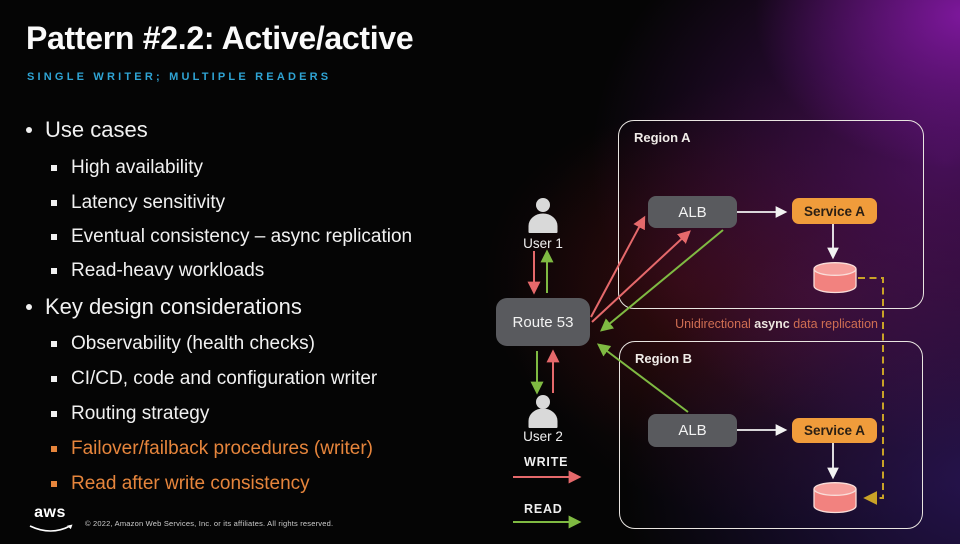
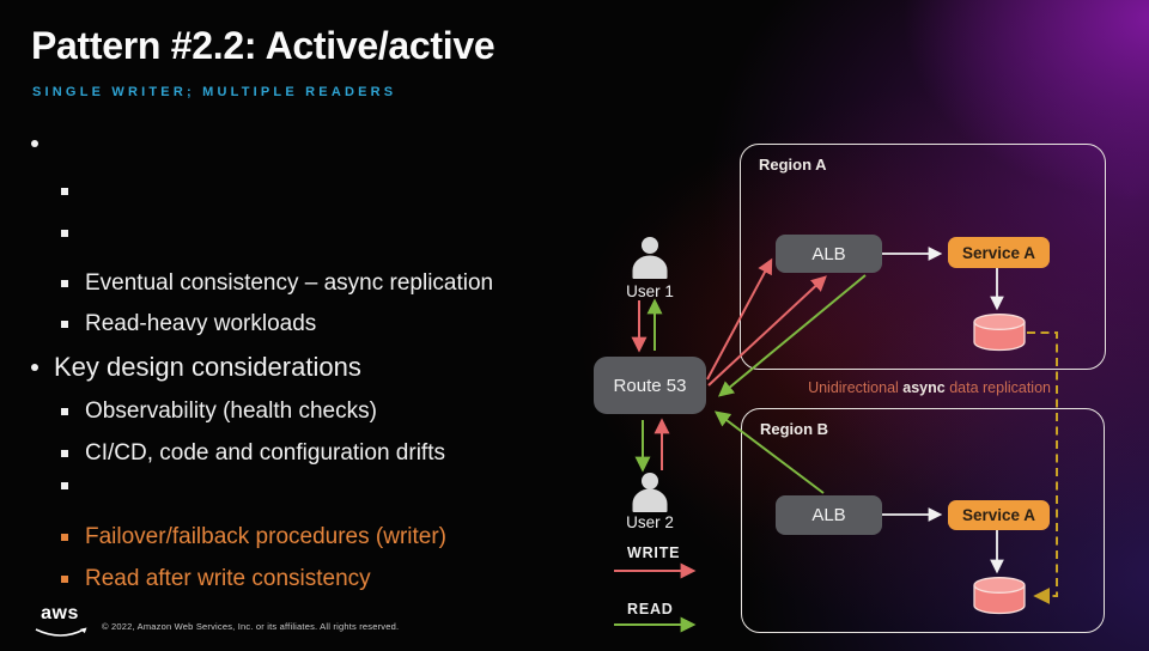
  Pattern #2.2: Active/active
  SINGLE WRITER; MULTIPLE READERS
- Use cases
- High availability
- Latency sensitivity
  Eventual consistency – async replication
  Read-heavy workloads
  Key design considerations
  Observability (health checks)
- CI/CD, code and configuration writer
+ CI/CD, code and configuration drifts
- Routing strategy
  Failover/failback procedures (writer)
  Read after write consistency
  Region A
  Region B
  ALB
  Service A
  ALB
  Service A
  Route 53
  User 1
  User 2
  WRITE
  READ
  Unidirectional async data replication
  aws
  © 2022, Amazon Web Services, Inc. or its affiliates. All rights reserved.
